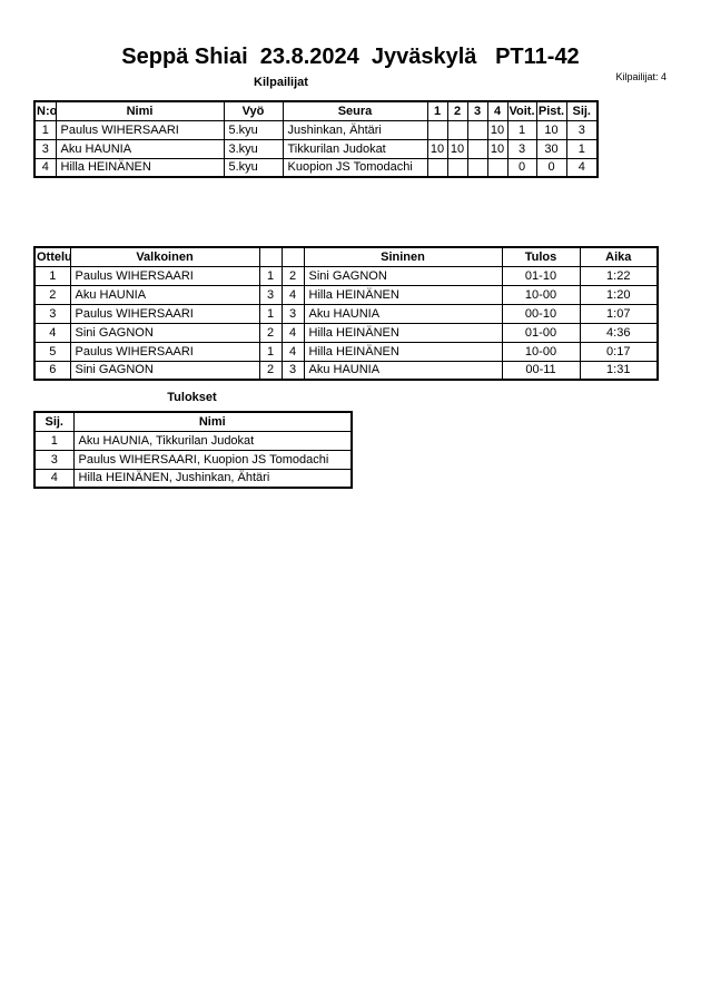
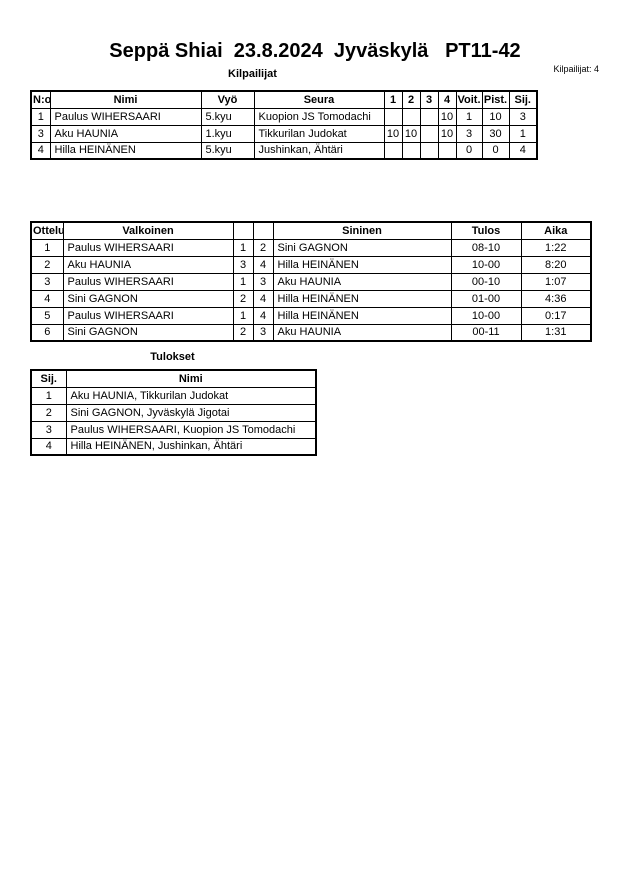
  Seppä Shiai 23.8.2024 Jyväskylä PT11-42
  Kilpailijat: 4
  Kilpailijat
  N:o	Nimi	Vyö	Seura	1	2	3	4	Voit.	Pist.	Sij.
- 1	Paulus WIHERSAARI	5.kyu	Jushinkan, Ähtäri				10	1	10	3
+ 1	Paulus WIHERSAARI	5.kyu	Kuopion JS Tomodachi				10	1	10	3
- 3	Aku HAUNIA	3.kyu	Tikkurilan Judokat	10	10		10	3	30	1
+ 3	Aku HAUNIA	1.kyu	Tikkurilan Judokat	10	10		10	3	30	1
- 4	Hilla HEINÄNEN	5.kyu	Kuopion JS Tomodachi					0	0	4
+ 4	Hilla HEINÄNEN	5.kyu	Jushinkan, Ähtäri					0	0	4
  Ottelu	Valkoinen			Sininen	Tulos	Aika
- 1	Paulus WIHERSAARI	1	2	Sini GAGNON	01-10	1:22
+ 1	Paulus WIHERSAARI	1	2	Sini GAGNON	08-10	1:22
- 2	Aku HAUNIA	3	4	Hilla HEINÄNEN	10-00	1:20
+ 2	Aku HAUNIA	3	4	Hilla HEINÄNEN	10-00	8:20
  3	Paulus WIHERSAARI	1	3	Aku HAUNIA	00-10	1:07
  4	Sini GAGNON	2	4	Hilla HEINÄNEN	01-00	4:36
  5	Paulus WIHERSAARI	1	4	Hilla HEINÄNEN	10-00	0:17
  6	Sini GAGNON	2	3	Aku HAUNIA	00-11	1:31
  Tulokset
  Sij.	Nimi
  1	Aku HAUNIA, Tikkurilan Judokat
+ 2	Sini GAGNON, Jyväskylä Jigotai
  3	Paulus WIHERSAARI, Kuopion JS Tomodachi
  4	Hilla HEINÄNEN, Jushinkan, Ähtäri
